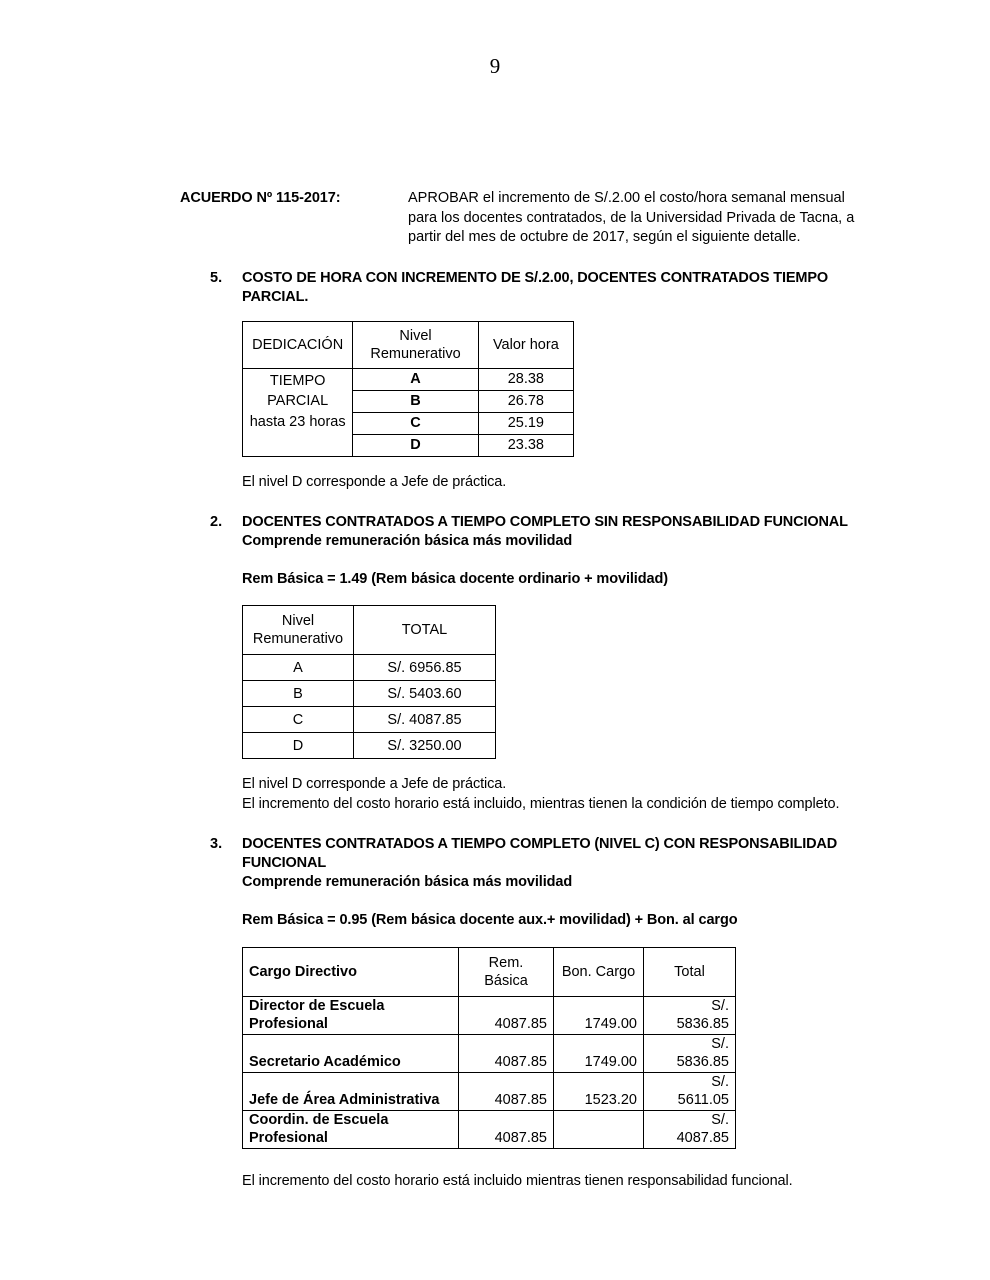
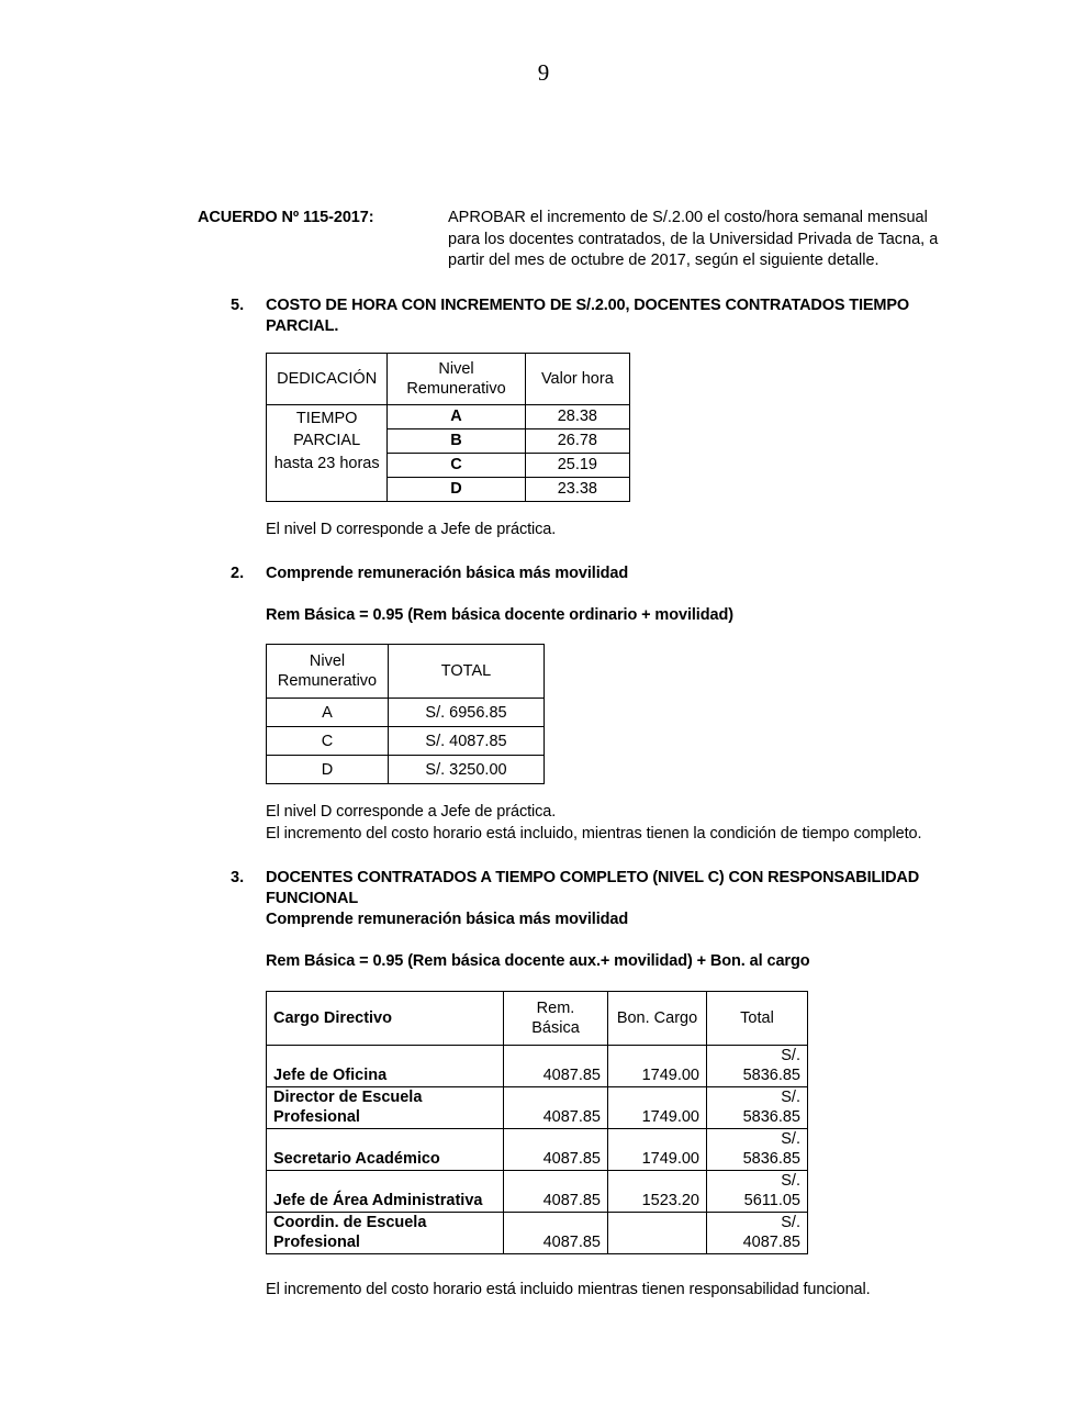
  9
  ACUERDO Nº 115-2017:
  APROBAR el incremento de S/.2.00 el costo/hora semanal mensual
  para los docentes contratados, de la Universidad Privada de Tacna, a
  partir del mes de octubre de 2017, según el siguiente detalle.
  5.
  COSTO DE HORA CON INCREMENTO DE S/.2.00, DOCENTES CONTRATADOS TIEMPO PARCIAL.
  DEDICACIÓN	Nivel Remunerativo	Valor hora
  TIEMPO PARCIAL hasta 23 horas	A	28.38
  B	26.78
  C	25.19
  D	23.38
  El nivel D corresponde a Jefe de práctica.
  2.
- DOCENTES CONTRATADOS A TIEMPO COMPLETO SIN RESPONSABILIDAD FUNCIONAL
  Comprende remuneración básica más movilidad
- Rem Básica = 1.49 (Rem básica docente ordinario + movilidad)
+ Rem Básica = 0.95 (Rem básica docente ordinario + movilidad)
  Nivel Remunerativo	TOTAL
  A	S/. 6956.85
- B	S/. 5403.60
  C	S/. 4087.85
  D	S/. 3250.00
  El nivel D corresponde a Jefe de práctica.
  El incremento del costo horario está incluido, mientras tienen la condición de tiempo completo.
  3.
  DOCENTES CONTRATADOS A TIEMPO COMPLETO (NIVEL C) CON RESPONSABILIDAD FUNCIONAL
  Comprende remuneración básica más movilidad
  Rem Básica = 0.95 (Rem básica docente aux.+ movilidad) + Bon. al cargo
  Cargo Directivo	Rem. Básica	Bon. Cargo	Total
+ Jefe de Oficina	4087.85	1749.00	S/. 5836.85
  Director de Escuela Profesional	4087.85	1749.00	S/. 5836.85
  Secretario Académico	4087.85	1749.00	S/. 5836.85
  Jefe de Área Administrativa	4087.85	1523.20	S/. 5611.05
  Coordin. de Escuela Profesional	4087.85		S/. 4087.85
  El incremento del costo horario está incluido mientras tienen responsabilidad funcional.
